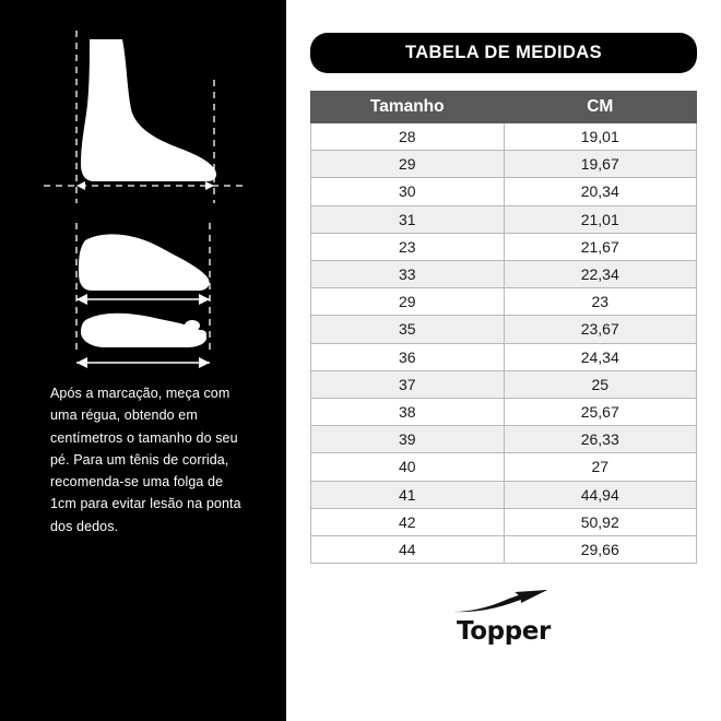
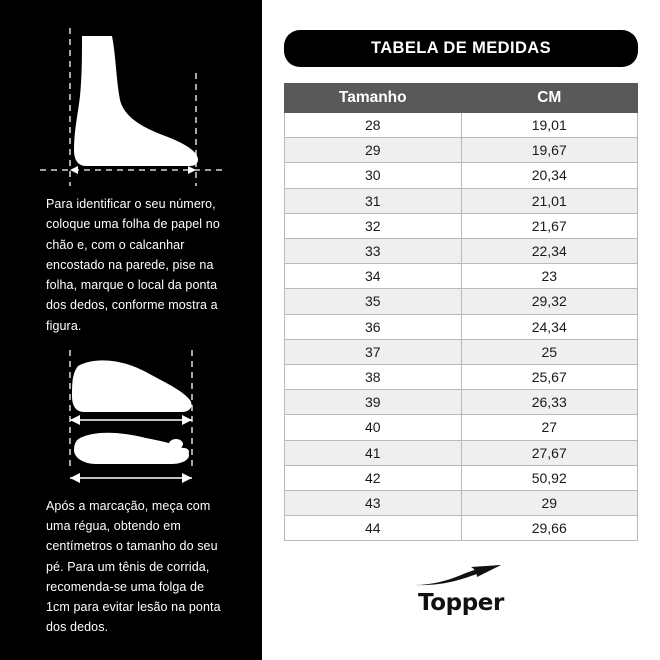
+ Para identificar o seu número, coloque uma folha de papel no chão e, com o calcanhar encostado na parede, pise na folha, marque o local da ponta dos dedos, conforme mostra a figura.
  Após a marcação, meça com uma régua, obtendo em centímetros o tamanho do seu pé. Para um tênis de corrida, recomenda-se uma folga de 1cm para evitar lesão na ponta dos dedos.
  TABELA DE MEDIDAS
  Tamanho	CM
  28	19,01
  29	19,67
  30	20,34
  31	21,01
- 23	21,67
+ 32	21,67
  33	22,34
- 29	23
+ 34	23
- 35	23,67
+ 35	29,32
  36	24,34
  37	25
  38	25,67
  39	26,33
  40	27
- 41	44,94
+ 41	27,67
  42	50,92
+ 43	29
  44	29,66
  Topper
